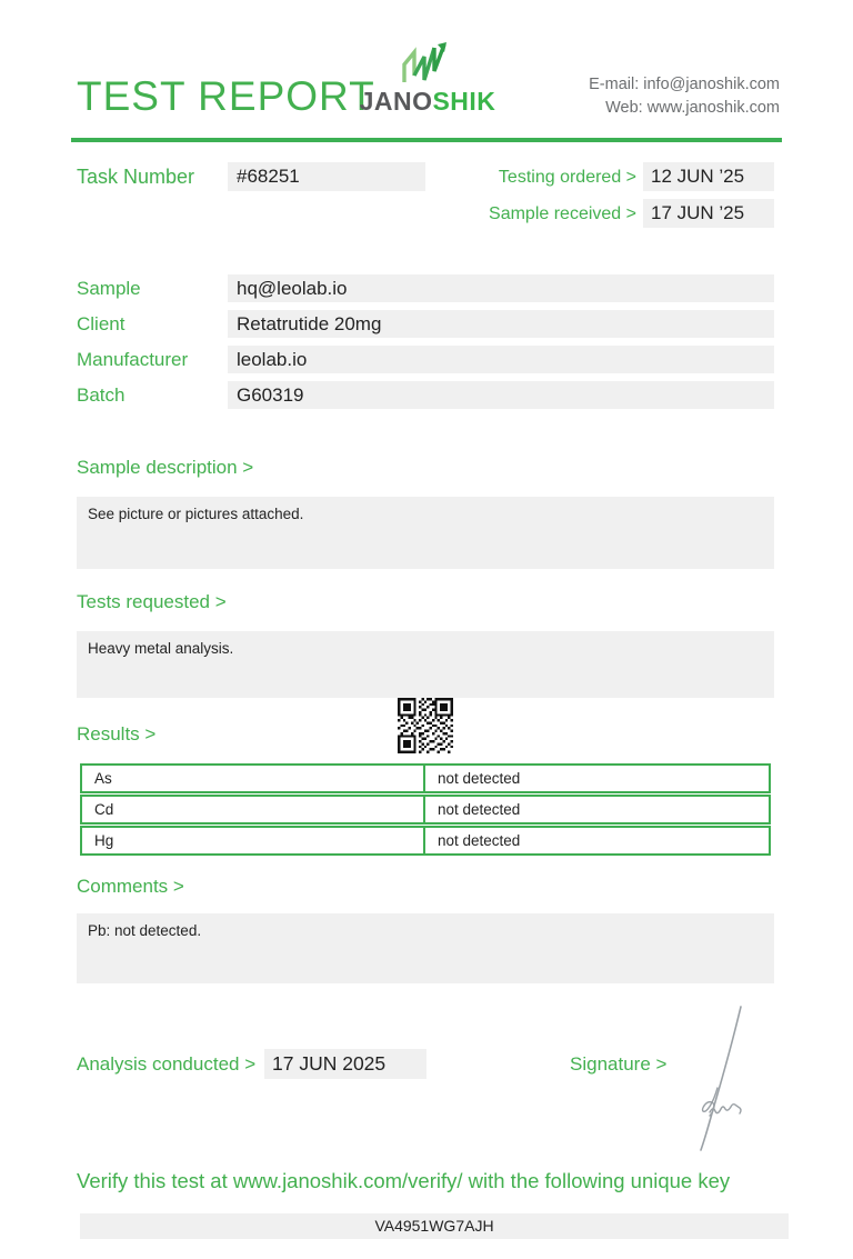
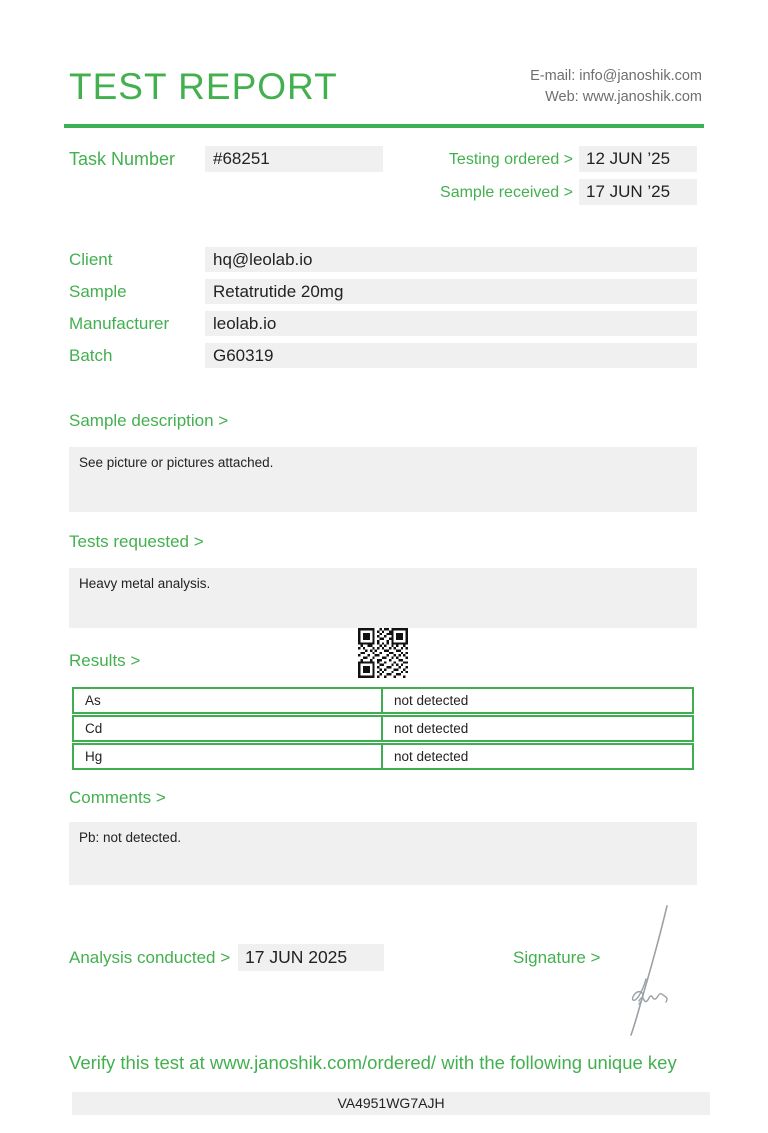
  TEST REPORT
- JANOSHIK
  E-mail: info@janoshik.com
  Web: www.janoshik.com
  Task Number
  #68251
  Testing ordered >
  12 JUN ’25
  Sample received >
  17 JUN ’25
- Sample
+ Client
  hq@leolab.io
- Client
+ Sample
  Retatrutide 20mg
  Manufacturer
  leolab.io
  Batch
  G60319
  Sample description >
  See picture or pictures attached.
  Tests requested >
  Heavy metal analysis.
  Results >
  As
  not detected
  Cd
  not detected
  Hg
  not detected
  Comments >
  Pb: not detected.
  Analysis conducted >
  17 JUN 2025
  Signature >
- Verify this test at www.janoshik.com/verify/ with the following unique key
+ Verify this test at www.janoshik.com/ordered/ with the following unique key
  VA4951WG7AJH
